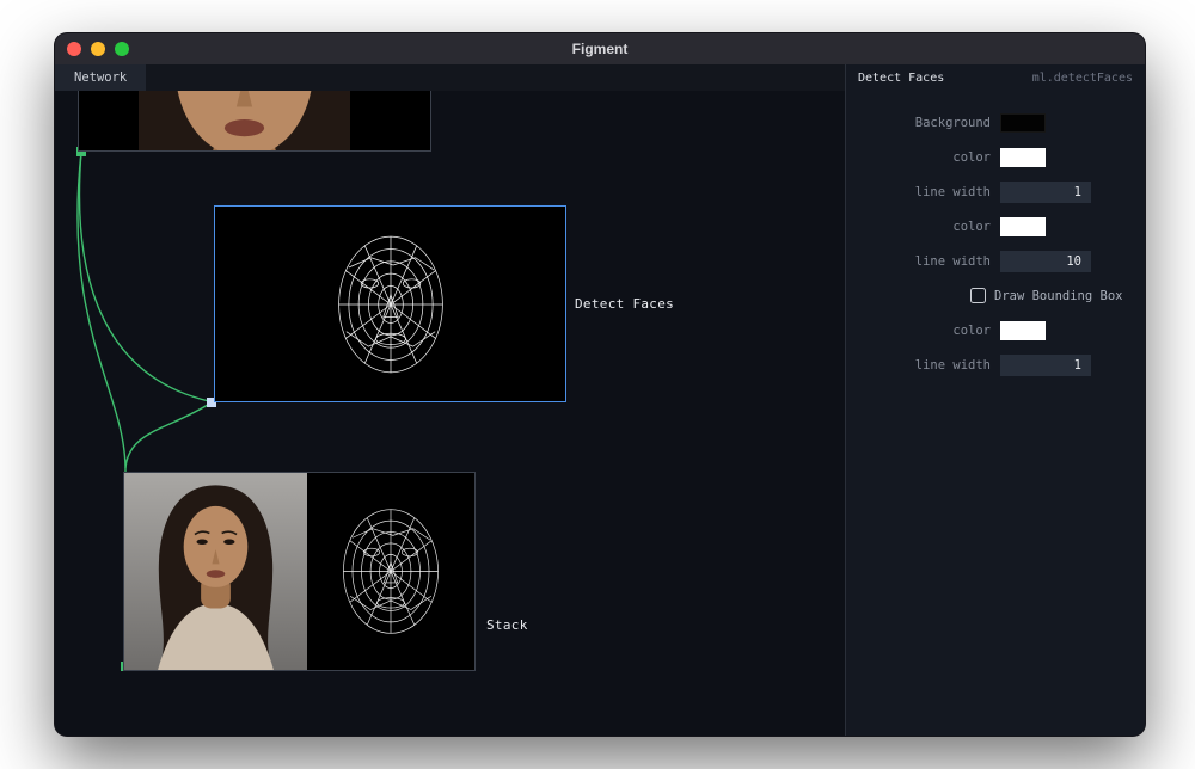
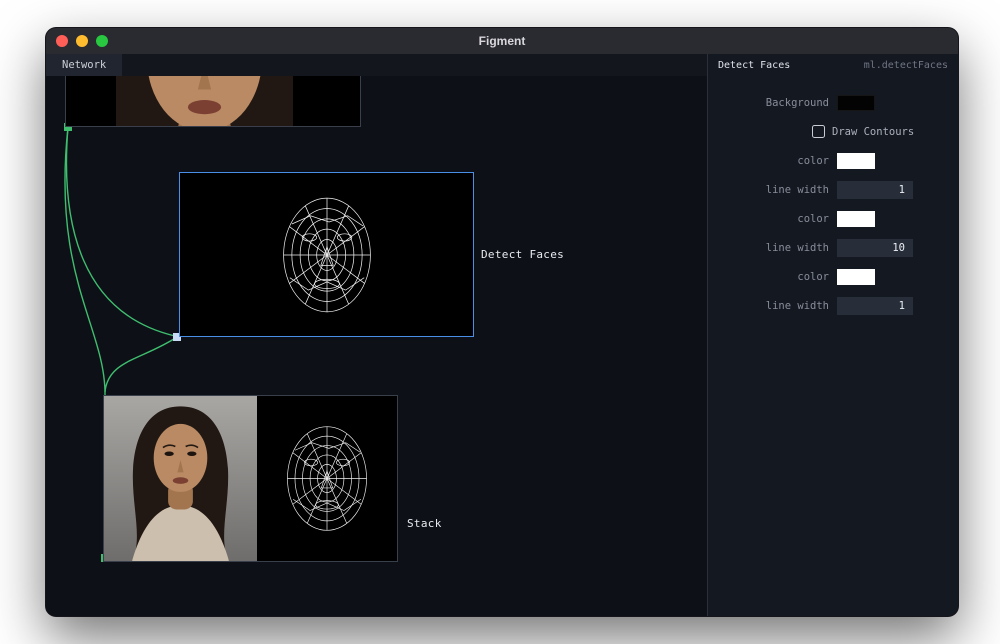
  Figment
  Network
  Detect Faces
  ml.detectFaces
  Detect Faces
  Stack
  Background
+ Draw Contours
  color
  line width
  1
  color
  line width
  10
- Draw Bounding Box
  color
  line width
  1
